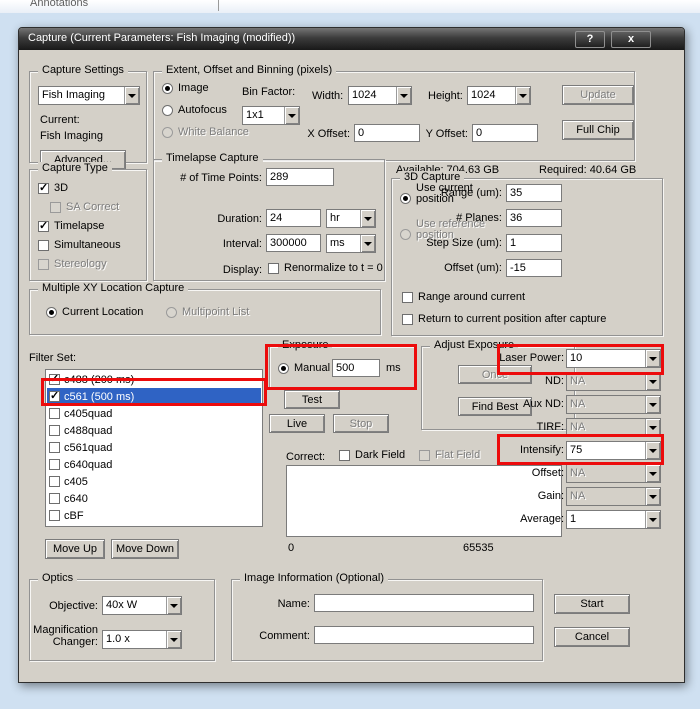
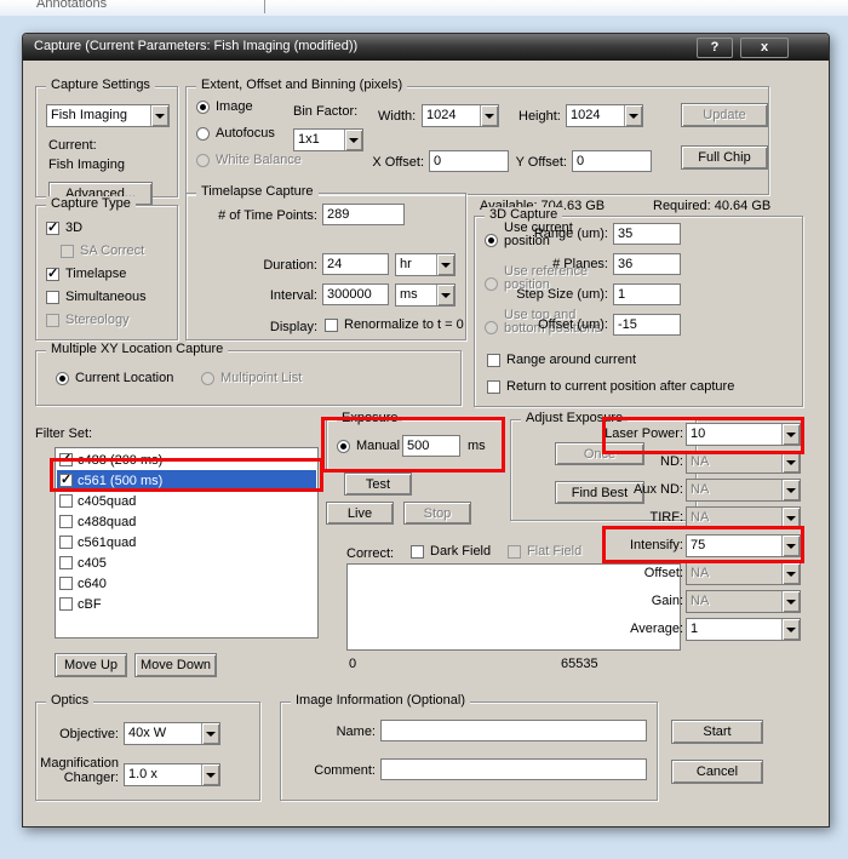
  Annotations
  Capture (Current Parameters: Fish Imaging (modified))
  ?
  x
  Capture Settings
  Fish Imaging
  Current:
  Fish Imaging
  Advanced...
  Extent, Offset and Binning (pixels)
  Image
  Autofocus
  White Balance
  Bin Factor:
  1x1
  Width:
  1024
  Height:
  1024
  X Offset:
  0
  Y Offset:
  0
  Update
  Full Chip
  Capture Type
  3D
  SA Correct
  Timelapse
  Simultaneous
  Stereology
  Timelapse Capture
  # of Time Points:
  289
  Duration:
  24
  hr
  Interval:
  300000
  ms
  Display:
  Renormalize to t = 0
  Available: 704.63 GB
  Required: 40.64 GB
  3D Capture
  Use current position
  Use reference position
+ Use top and bottom positions
  Range (um):
  35
  # Planes:
  36
  Step Size (um):
  1
  Offset (um):
  -15
  Range around current
  Return to current position after capture
  Multiple XY Location Capture
  Current Location
  Multipoint List
  Filter Set:
  c488 (200 ms)
  c561 (500 ms)
  c405quad
  c488quad
  c561quad
- c640quad
  c405
  c640
  cBF
  Move Up
  Move Down
  Exposure
  Manual
  500
  ms
  Test
  Live
  Stop
  Adjust Exposure
  Once
  Find Best
  Correct:
  Dark Field
  Flat Field
  0
  65535
  Laser Power:
  10
  ND:
  NA
  Aux ND:
  NA
  TIRF:
  NA
  Intensify:
  75
  Offset:
  NA
  Gain:
  NA
  Average:
  1
  Optics
  Objective:
  40x W
  Magnification Changer:
  1.0 x
  Image Information (Optional)
  Name:
  Comment:
  Start
  Cancel
